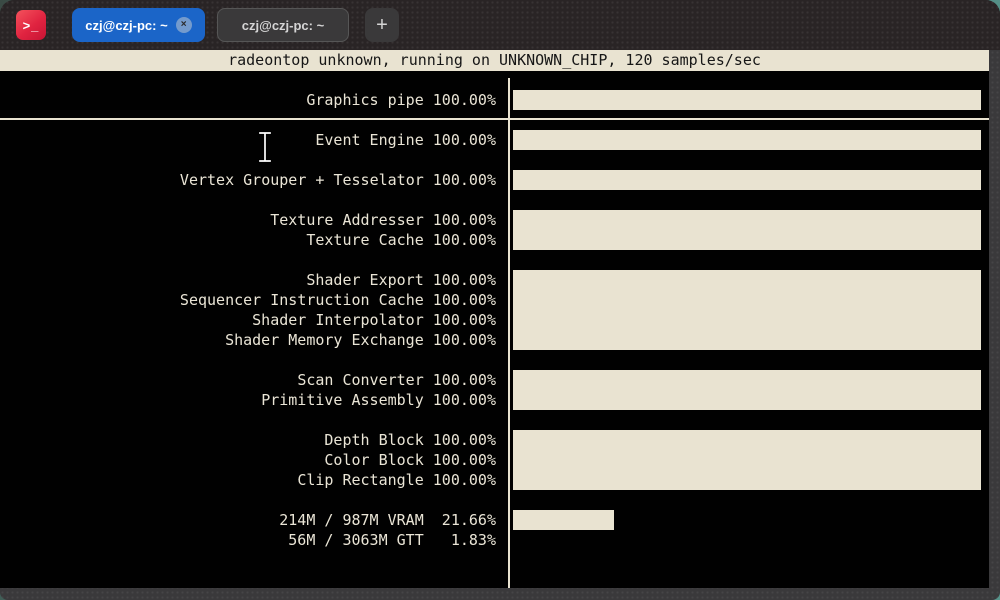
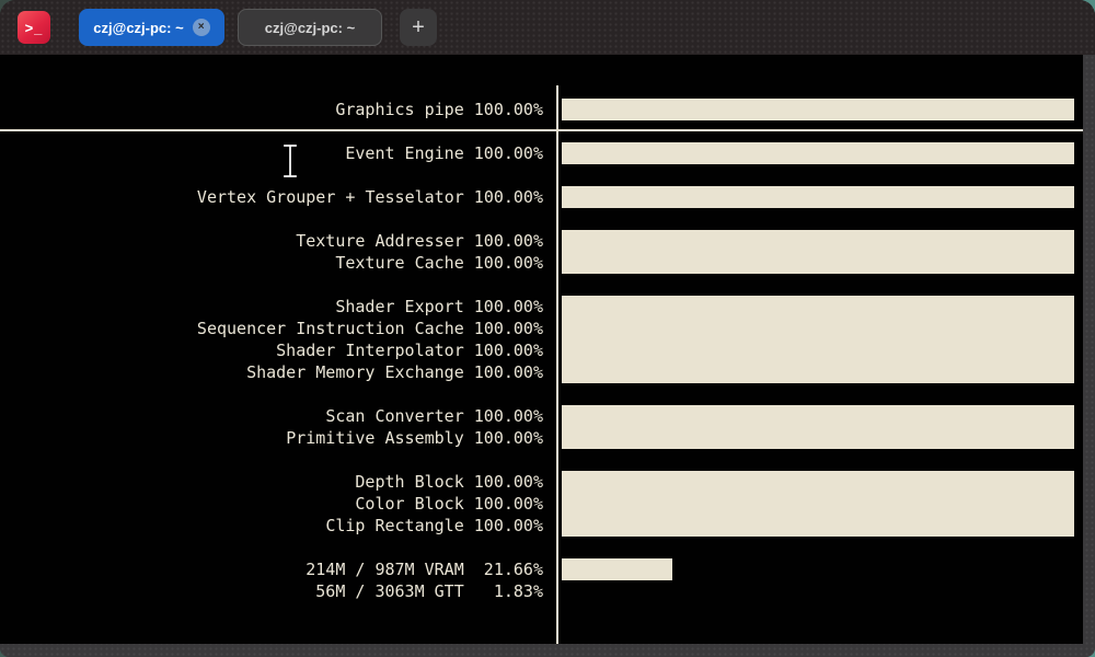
  >_
  czj@czj-pc: ~
  ×
  czj@czj-pc: ~
  +
- radeontop unknown, running on UNKNOWN_CHIP, 120 samples/sec
  Graphics pipe 100.00%
  Event Engine 100.00%
  Vertex Grouper + Tesselator 100.00%
  Texture Addresser 100.00%
  Texture Cache 100.00%
  Shader Export 100.00%
  Sequencer Instruction Cache 100.00%
  Shader Interpolator 100.00%
  Shader Memory Exchange 100.00%
  Scan Converter 100.00%
  Primitive Assembly 100.00%
  Depth Block 100.00%
  Color Block 100.00%
  Clip Rectangle 100.00%
  214M / 987M VRAM 21.66%
  56M / 3063M GTT 1.83%
